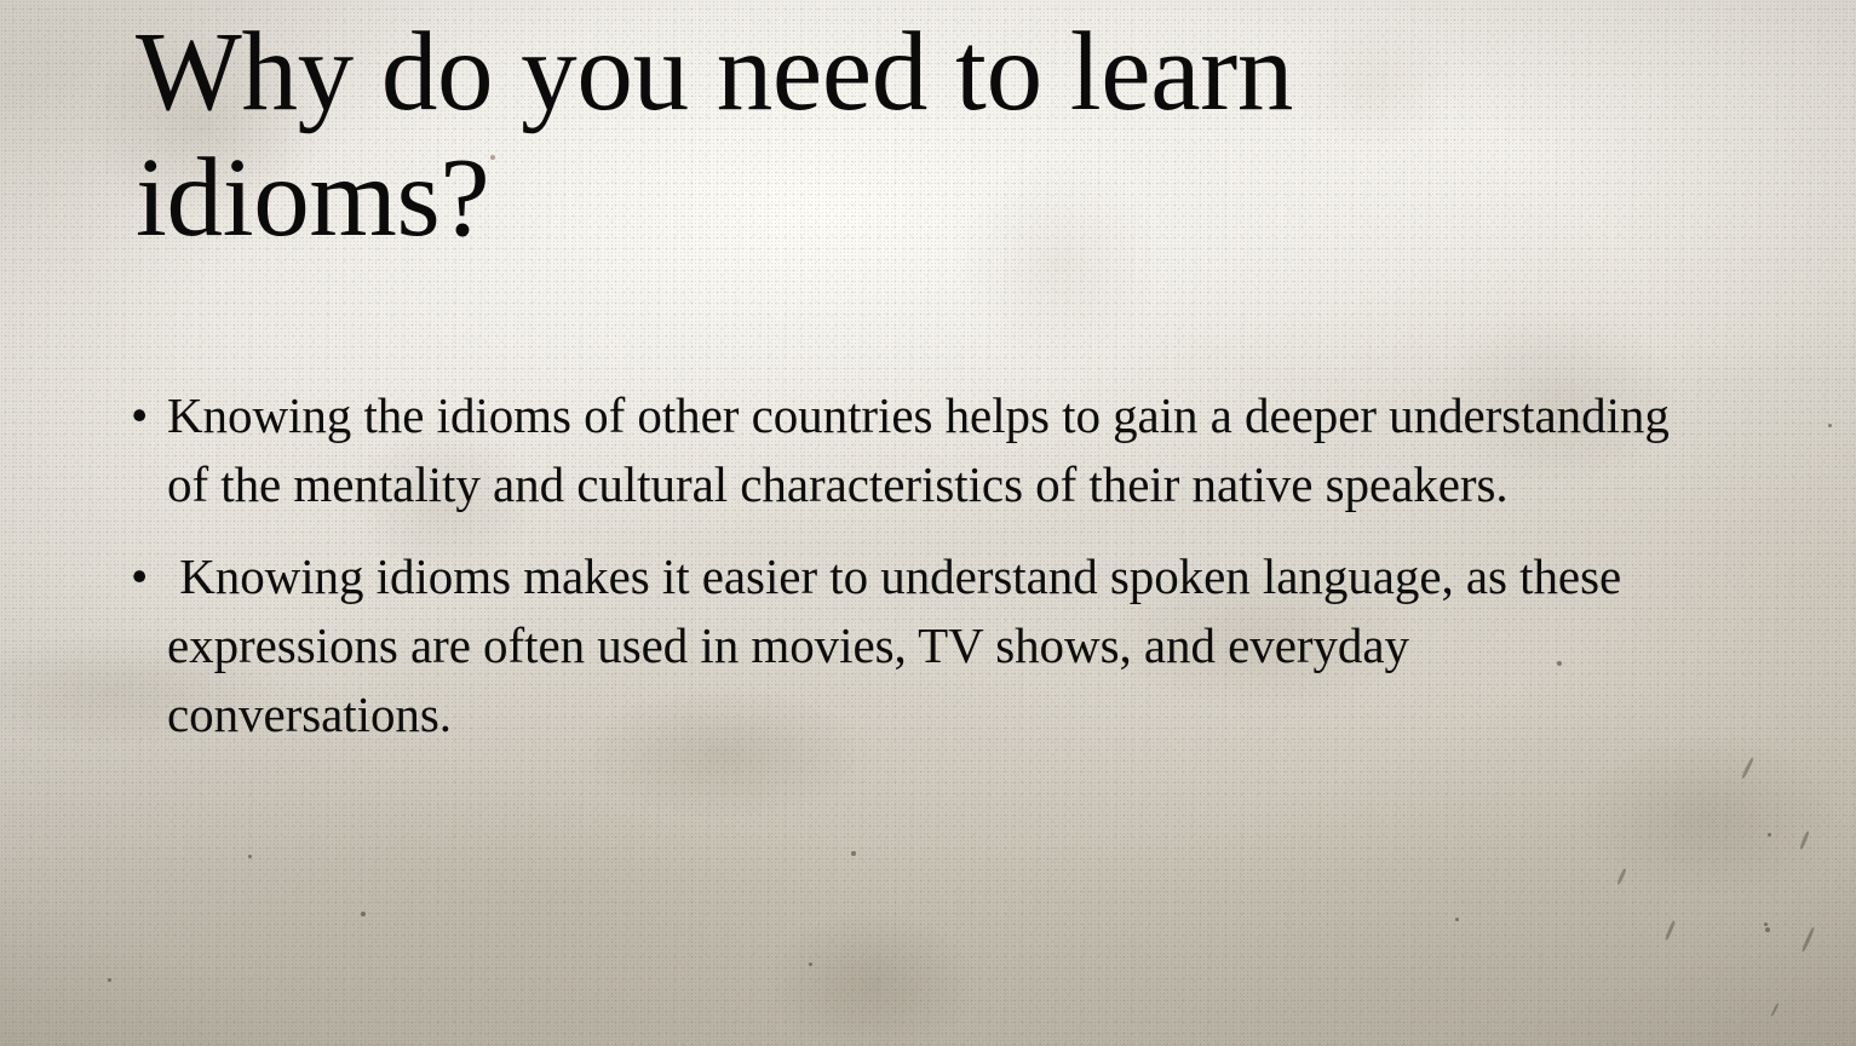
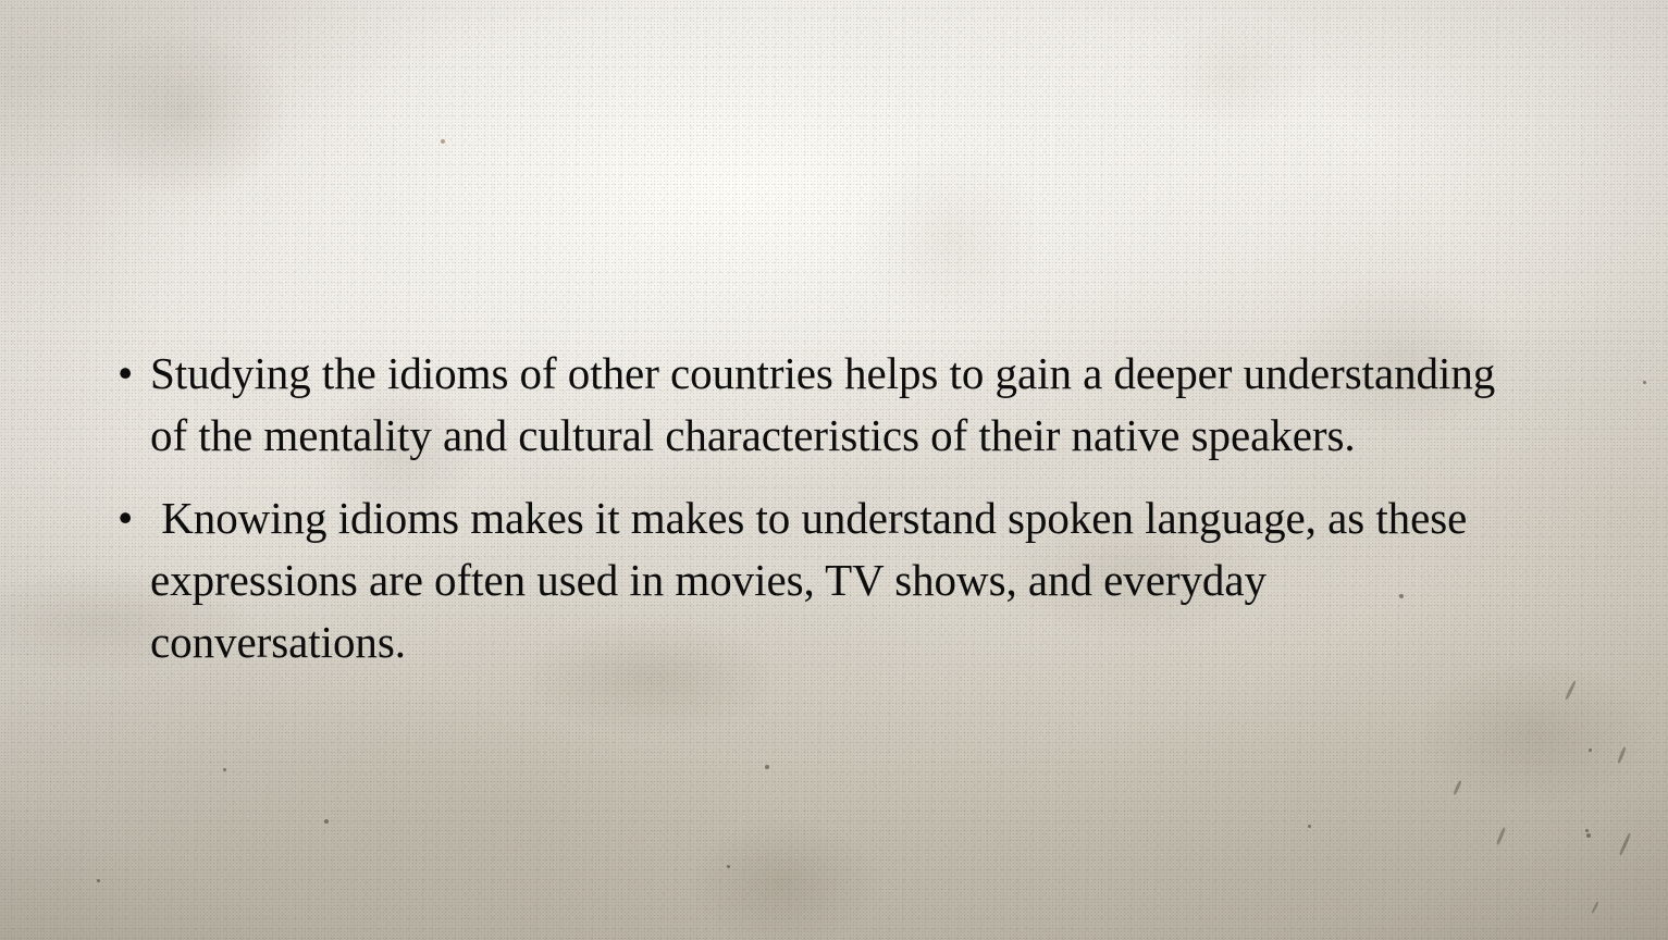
- Why do you need to learn idioms?
  •
- Knowing the idioms of other countries helps to gain a deeper understanding of the mentality and cultural characteristics of their native speakers.
+ Studying the idioms of other countries helps to gain a deeper understanding of the mentality and cultural characteristics of their native speakers.
  •
- Knowing idioms makes it easier to understand spoken language, as these expressions are often used in movies, TV shows, and everyday conversations.
+ Knowing idioms makes it makes to understand spoken language, as these expressions are often used in movies, TV shows, and everyday conversations.
